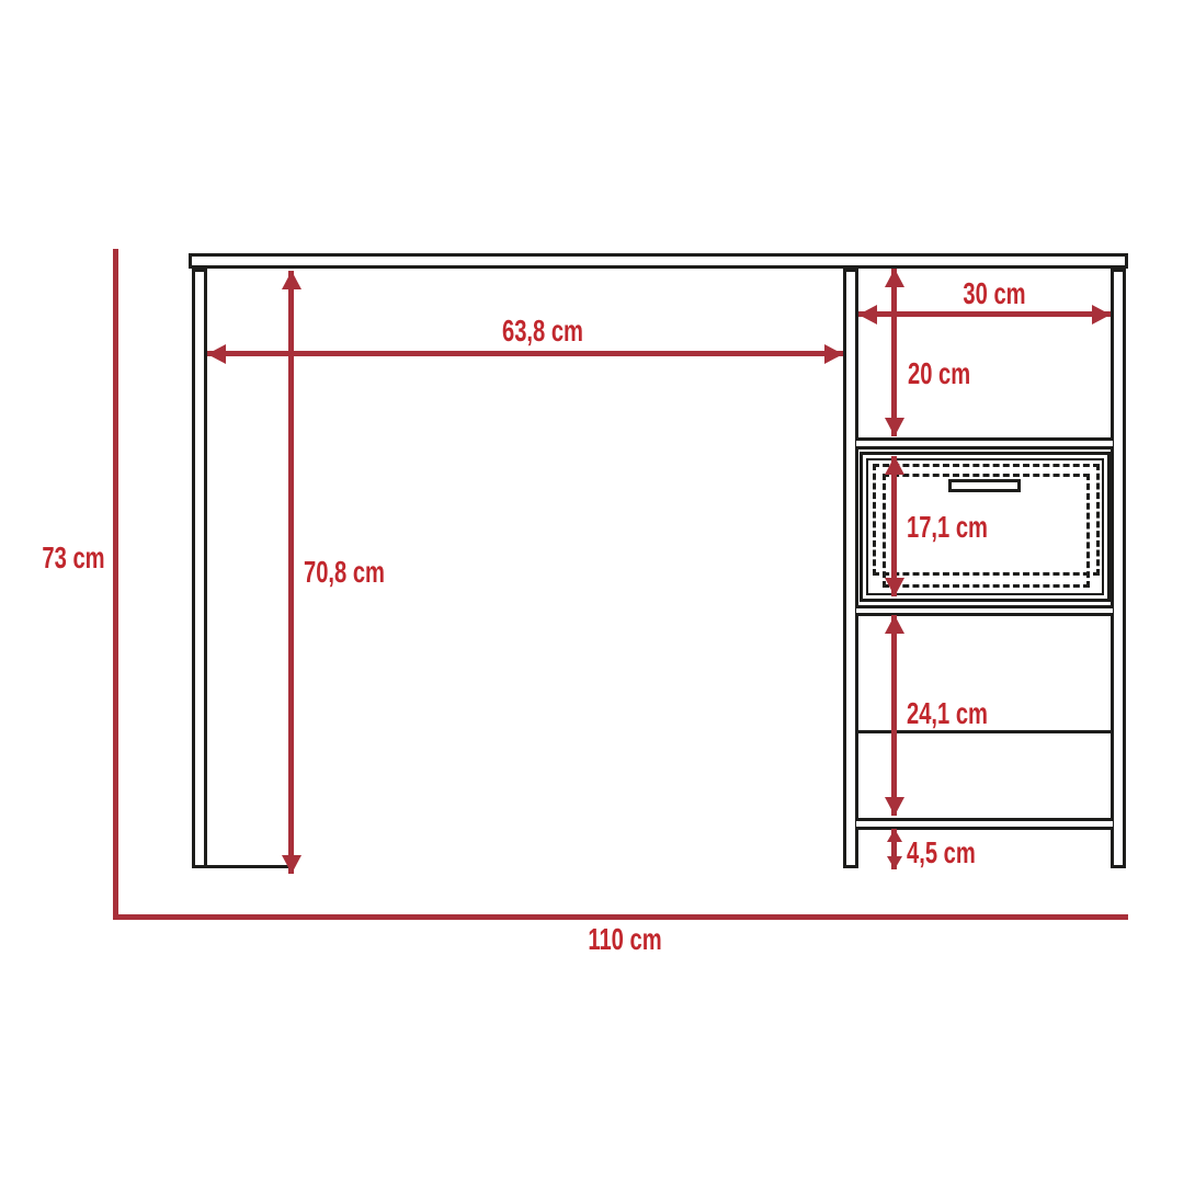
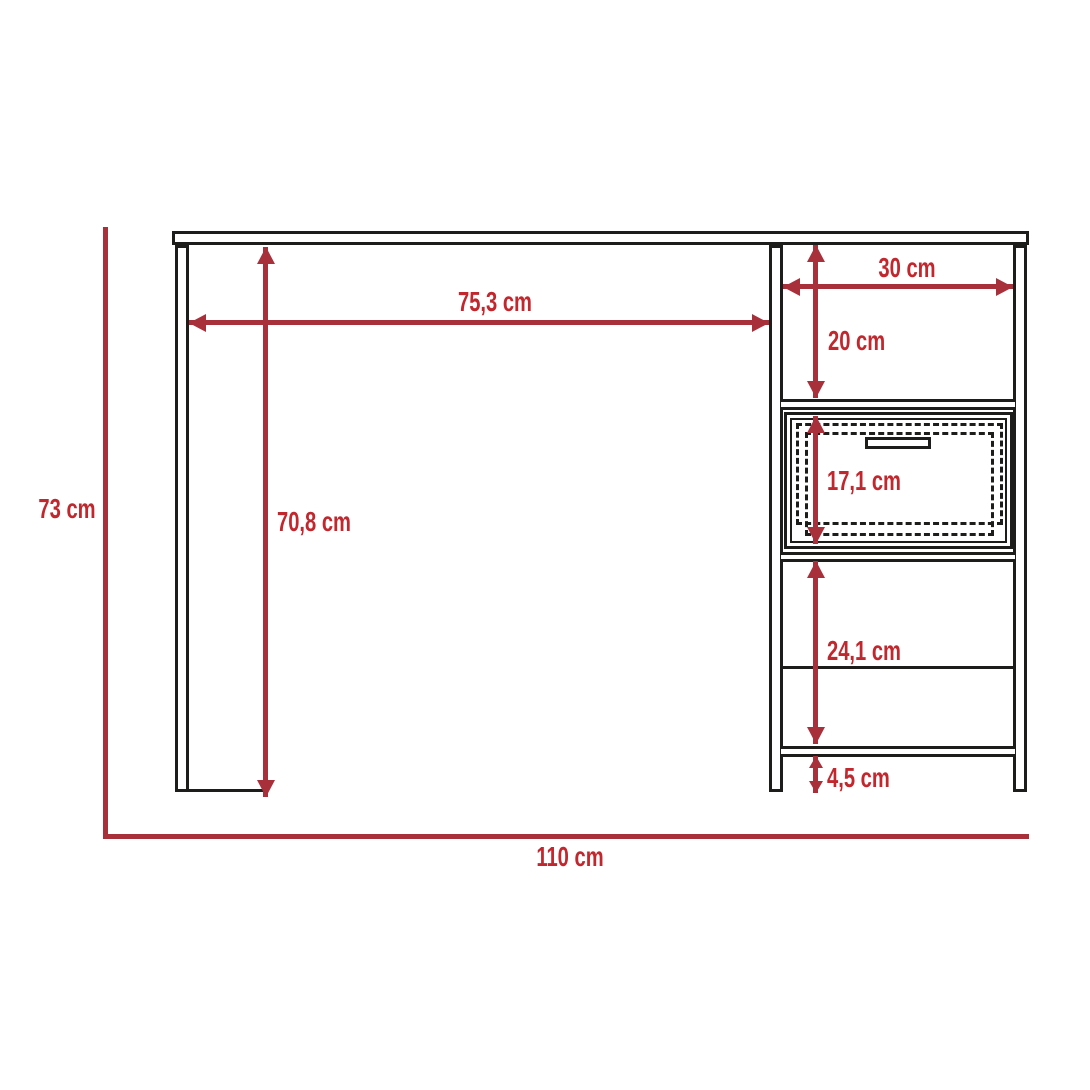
  73 cm
- 63,8 cm
+ 75,3 cm
  70,8 cm
  30 cm
  20 cm
  17,1 cm
  24,1 cm
  4,5 cm
  110 cm
